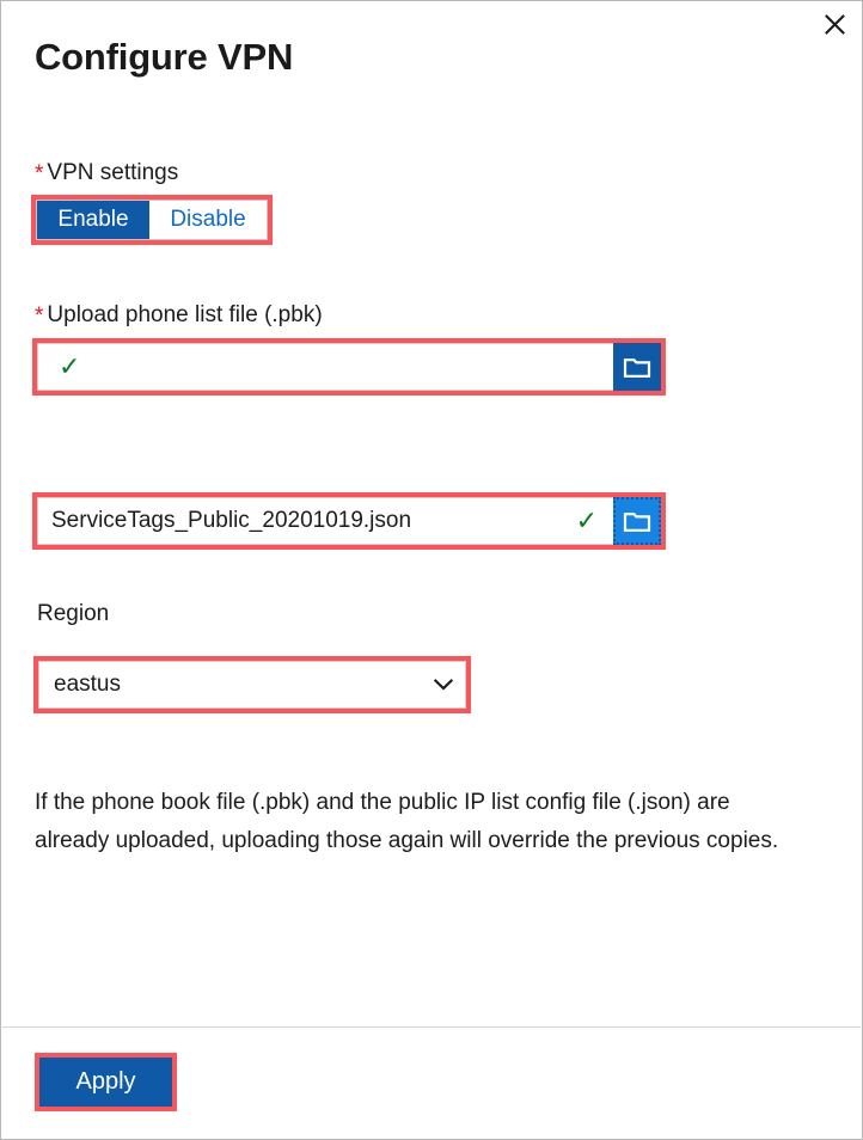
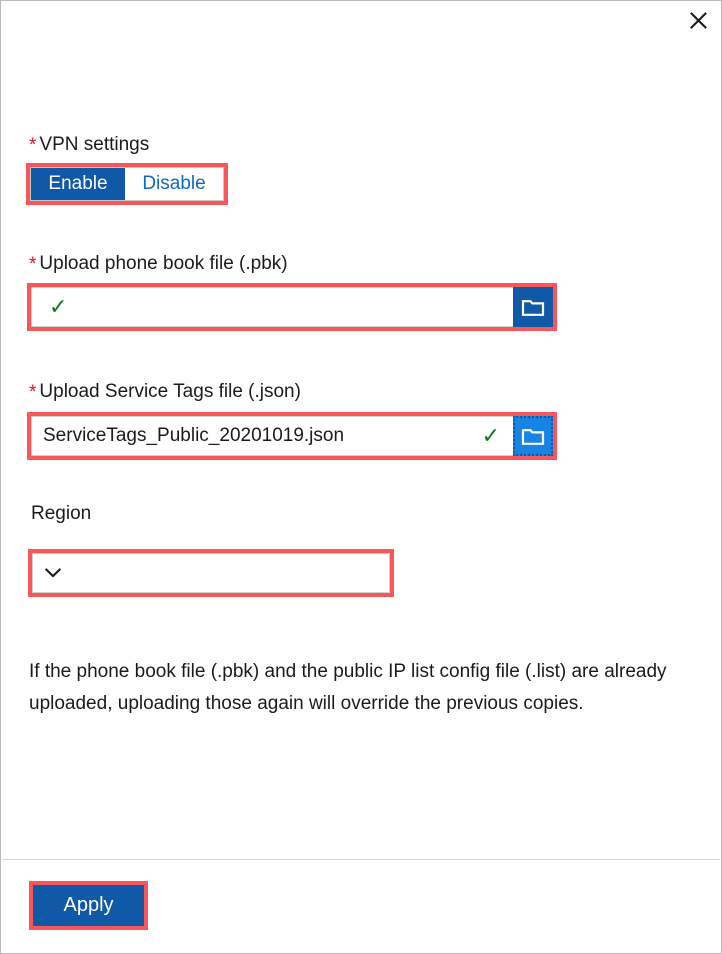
- Configure VPN
  * VPN settings
  Enable
  Disable
- * Upload phone list file (.pbk)
+ * Upload phone book file (.pbk)
  ✓
+ * Upload Service Tags file (.json)
  ServiceTags_Public_20201019.json
  ✓
  Region
- eastus
- If the phone book file (.pbk) and the public IP list config file (.json) are already uploaded, uploading those again will override the previous copies.
+ If the phone book file (.pbk) and the public IP list config file (.list) are already uploaded, uploading those again will override the previous copies.
  Apply
